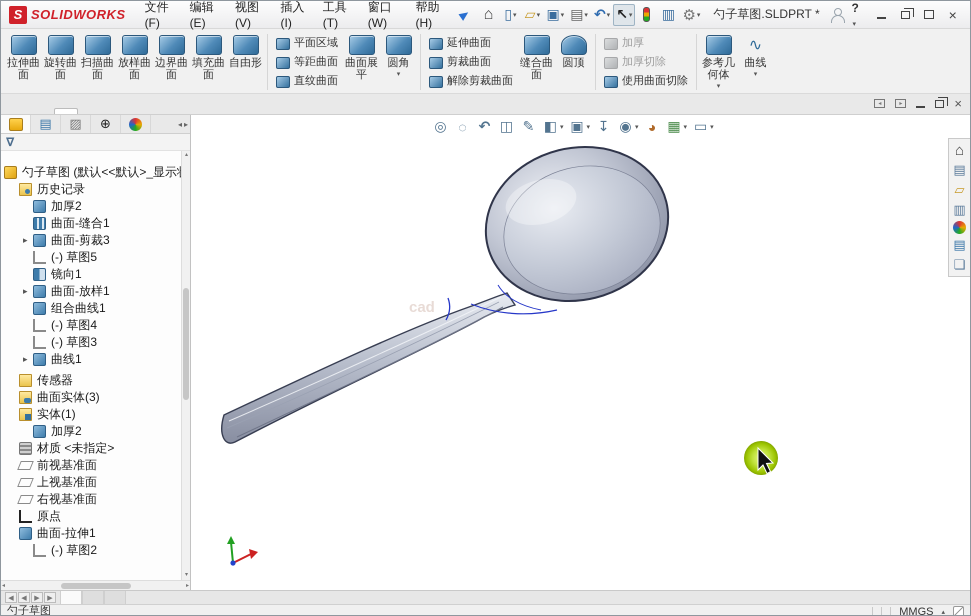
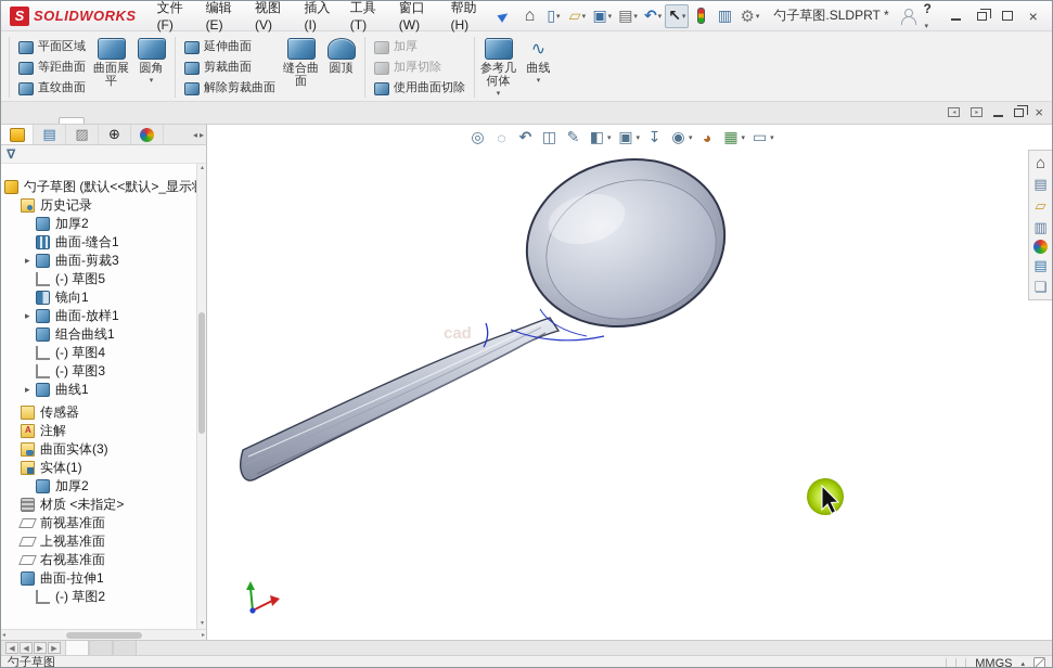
  S
  SOLIDWORKS
  文件(F)
  编辑(E)
  视图(V)
  插入(I)
  工具(T)
  窗口(W)
  帮助(H)
  勺子草图.SLDPRT *
  ×
- 拉伸曲面
- 旋转曲面
- 扫描曲面
- 放样曲面
- 边界曲面
- 填充曲面
- 自由形
  平面区域
  等距曲面
  直纹曲面
  曲面展平
  圆角
  延伸曲面
  剪裁曲面
  解除剪裁曲面
  缝合曲面
  圆顶
  加厚
  加厚切除
  使用曲面切除
  参考几何体
  ∿
  曲线
  ×
  ◂
  ▸
  勺子草图 (默认<<默认>_显示
  历史记录
  加厚2
  曲面-缝合1
  曲面-剪裁3
  (-) 草图5
  镜向1
  曲面-放样1
  组合曲线1
  (-) 草图4
  (-) 草图3
  曲线1
  传感器
+ 注解
  曲面实体(3)
  实体(1)
  加厚2
  材质 <未指定>
  前视基准面
  上视基准面
  右视基准面
- 原点
  曲面-拉伸1
  (-) 草图2
  cad
  勺子草图
  MMGS
